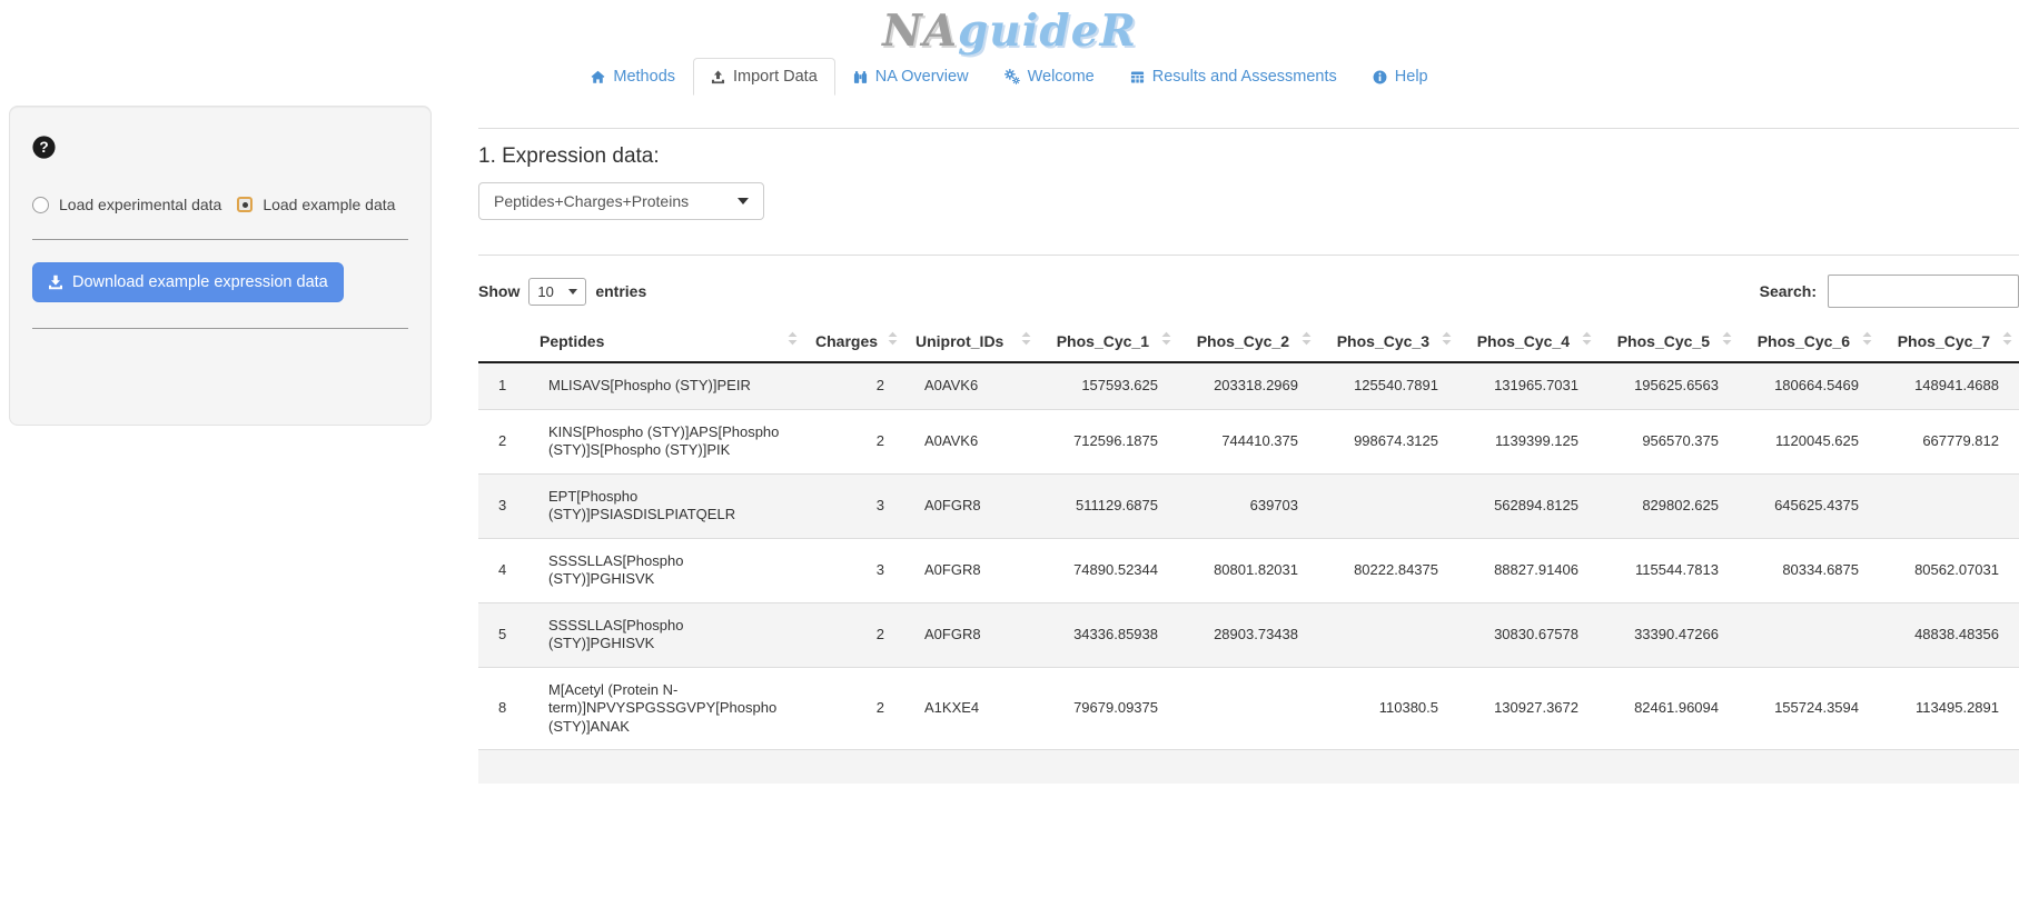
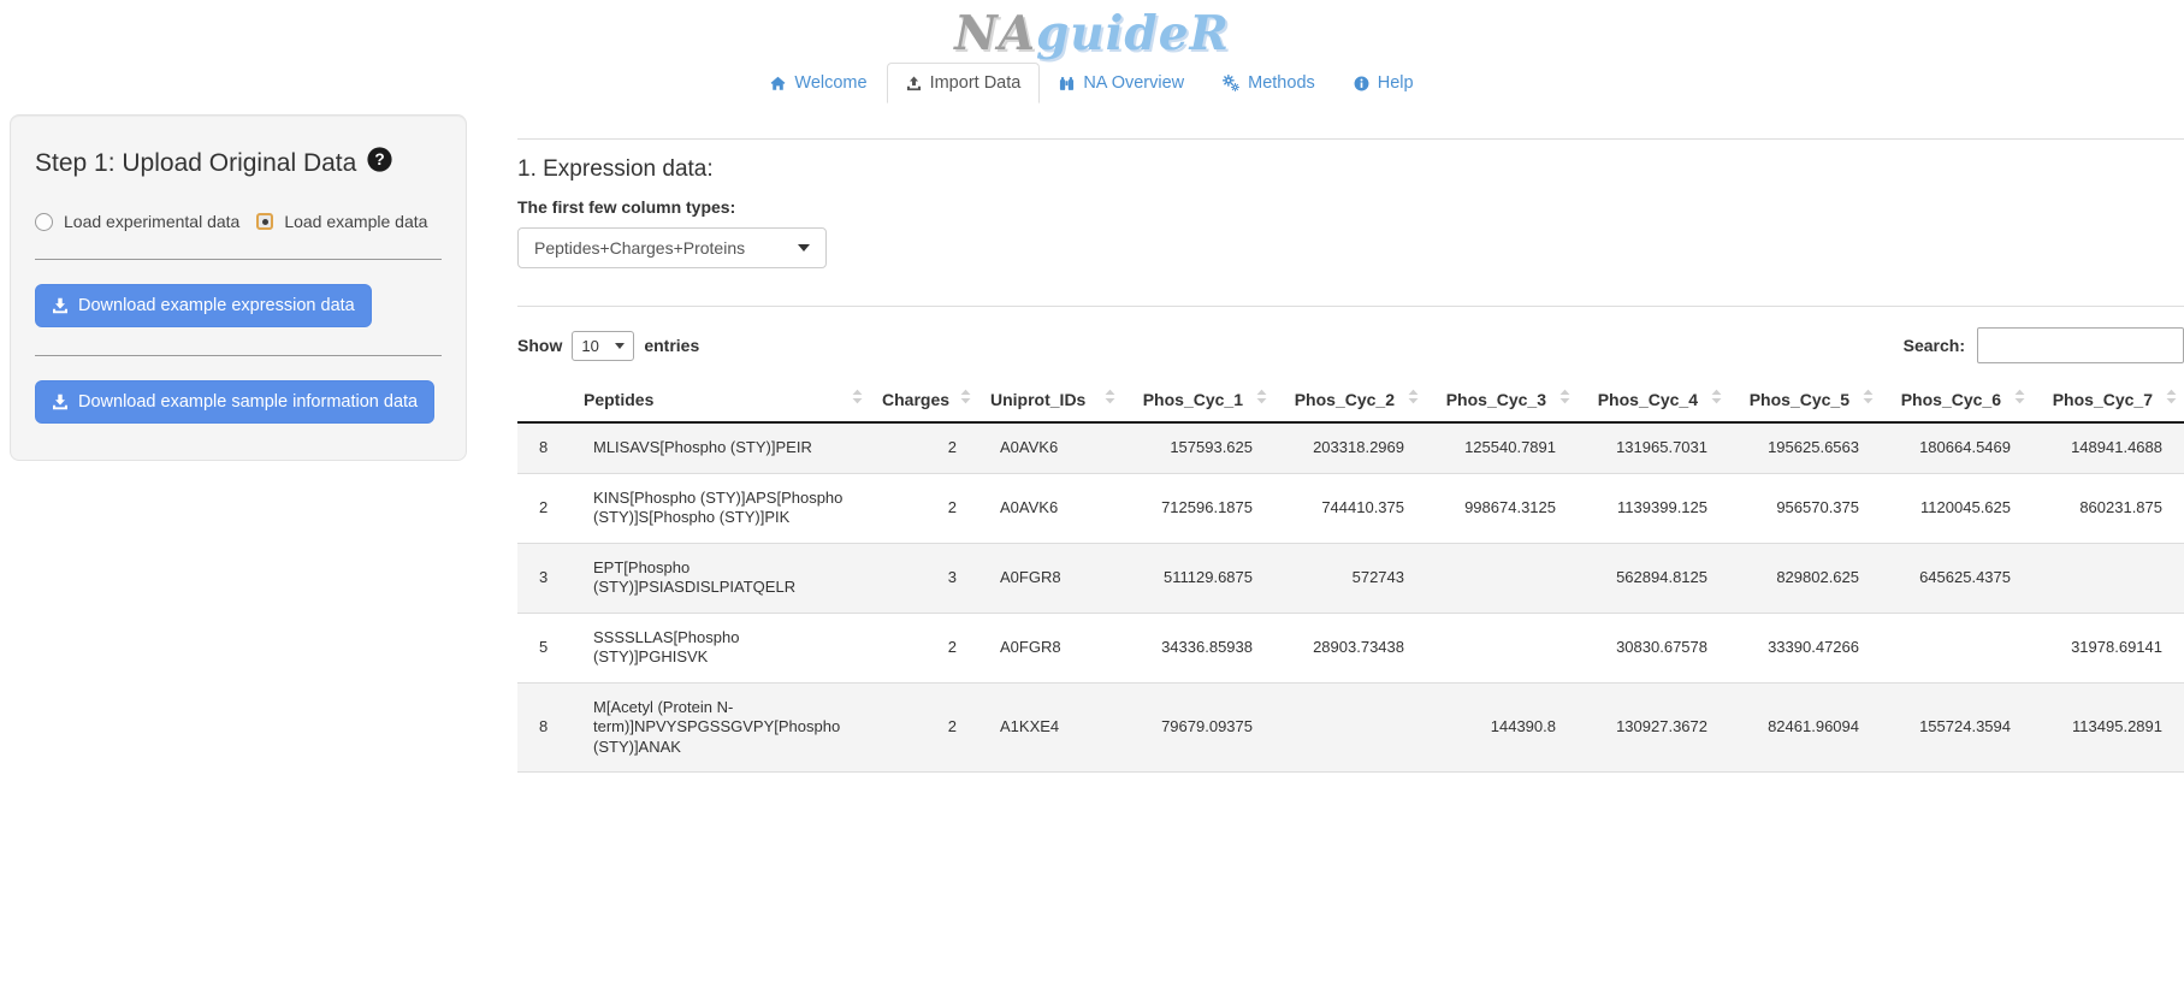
  NAguideR
- Methods
+ Welcome
  Import Data
  NA Overview
- Welcome
+ Methods
- Results and Assessments
  Help
+ Step 1: Upload Original Data
  ?
  Load experimental data
  Load example data
  Download example expression data
+ Download example sample information data
  1. Expression data:
+ The first few column types:
  Peptides+Charges+Proteins
  Show
  10
  entries
  Search:
  	Peptides	Charges	Uniprot_IDs	Phos_Cyc_1	Phos_Cyc_2	Phos_Cyc_3	Phos_Cyc_4	Phos_Cyc_5	Phos_Cyc_6	Phos_Cyc_7
- 1	MLISAVS[Phospho (STY)]PEIR	2	A0AVK6	157593.625	203318.2969	125540.7891	131965.7031	195625.6563	180664.5469	148941.4688
+ 8	MLISAVS[Phospho (STY)]PEIR	2	A0AVK6	157593.625	203318.2969	125540.7891	131965.7031	195625.6563	180664.5469	148941.4688
- 2	KINS[Phospho (STY)]APS[Phospho (STY)]S[Phospho (STY)]PIK	2	A0AVK6	712596.1875	744410.375	998674.3125	1139399.125	956570.375	1120045.625	667779.812
+ 2	KINS[Phospho (STY)]APS[Phospho (STY)]S[Phospho (STY)]PIK	2	A0AVK6	712596.1875	744410.375	998674.3125	1139399.125	956570.375	1120045.625	860231.875
- 3	EPT[Phospho (STY)]PSIASDISLPIATQELR	3	A0FGR8	511129.6875	639703		562894.8125	829802.625	645625.4375
+ 3	EPT[Phospho (STY)]PSIASDISLPIATQELR	3	A0FGR8	511129.6875	572743		562894.8125	829802.625	645625.4375
- 4	SSSSLLAS[Phospho (STY)]PGHISVK	3	A0FGR8	74890.52344	80801.82031	80222.84375	88827.91406	115544.7813	80334.6875	80562.07031
- 5	SSSSLLAS[Phospho (STY)]PGHISVK	2	A0FGR8	34336.85938	28903.73438		30830.67578	33390.47266		48838.48356
+ 5	SSSSLLAS[Phospho (STY)]PGHISVK	2	A0FGR8	34336.85938	28903.73438		30830.67578	33390.47266		31978.69141
- 8	M[Acetyl (Protein N-term)]NPVYSPGSSGVPY[Phospho (STY)]ANAK	2	A1KXE4	79679.09375		110380.5	130927.3672	82461.96094	155724.3594	113495.2891
+ 8	M[Acetyl (Protein N-term)]NPVYSPGSSGVPY[Phospho (STY)]ANAK	2	A1KXE4	79679.09375		144390.8	130927.3672	82461.96094	155724.3594	113495.2891
